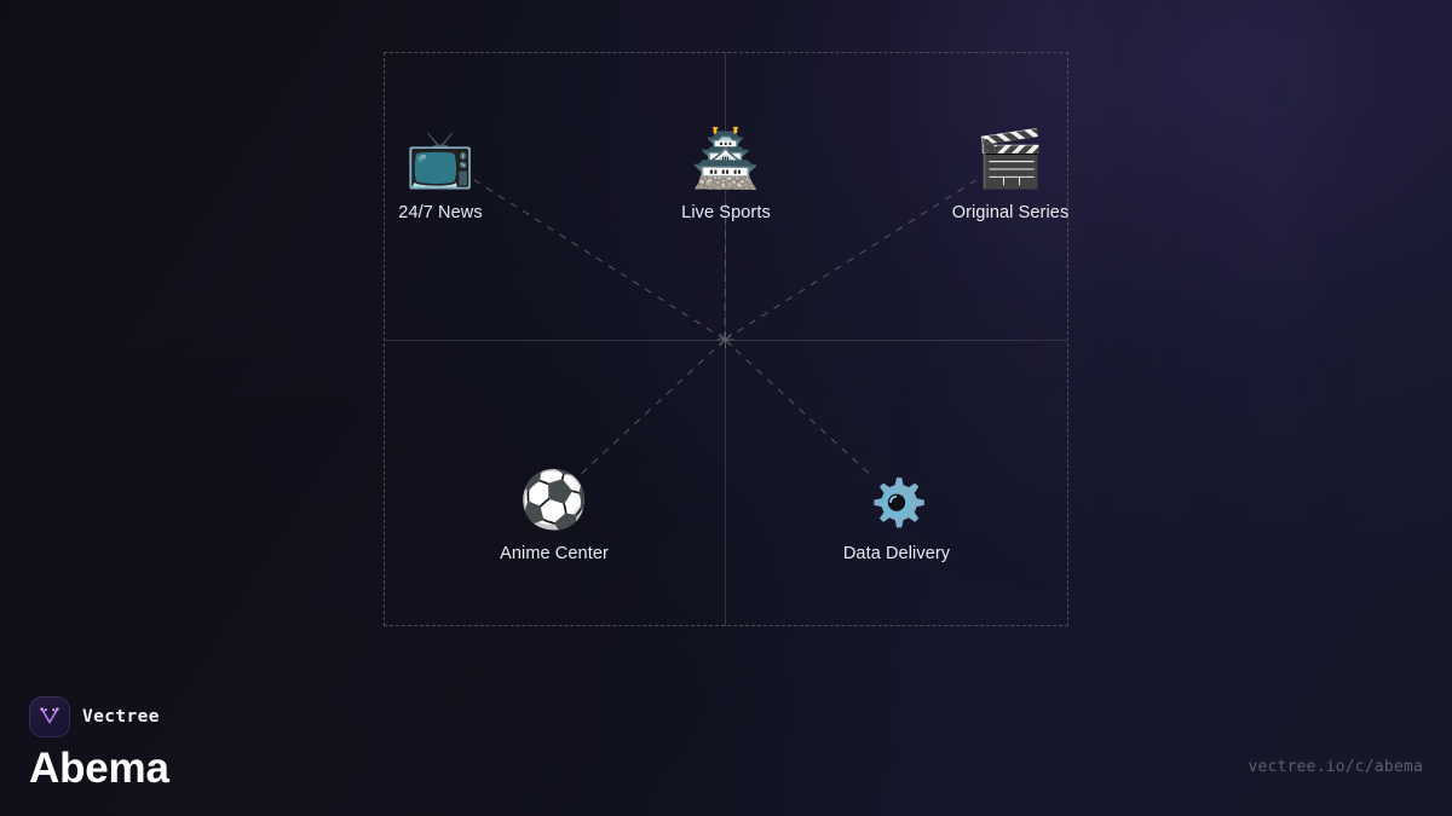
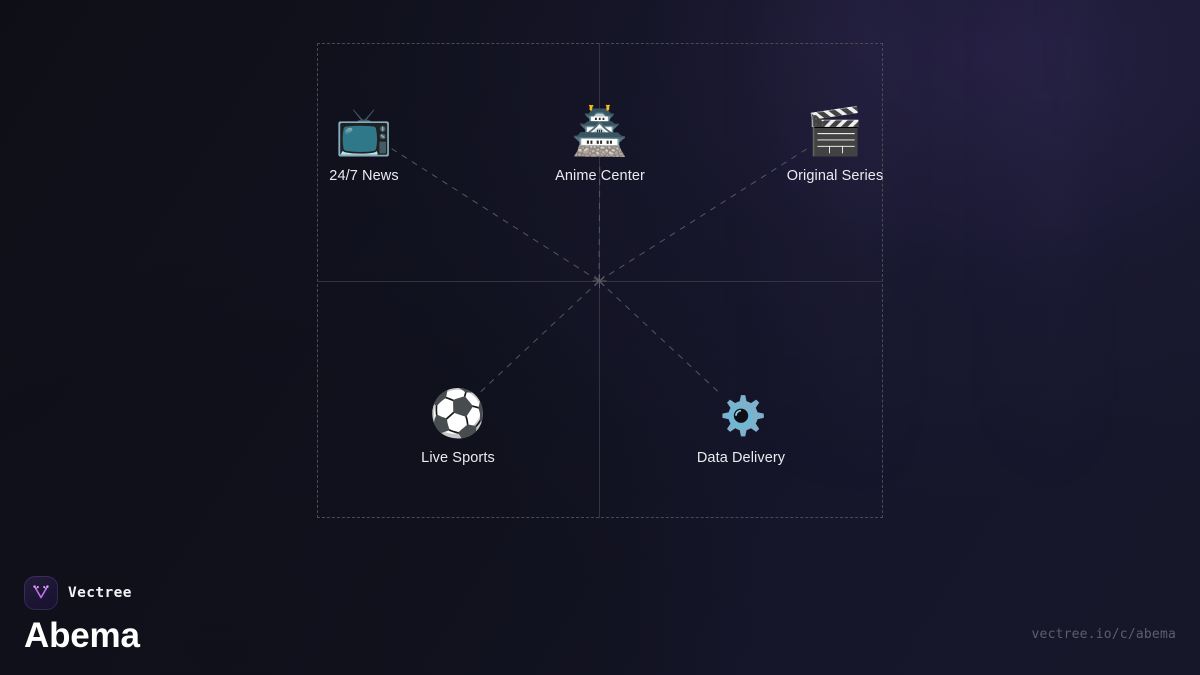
  📺
  24/7 News
  🏯
- Live Sports
+ Anime Center
  🎬
  Original Series
  ⚽
- Anime Center
+ Live Sports
  Data Delivery
  Vectree
  Abema
  vectree.io/c/abema
